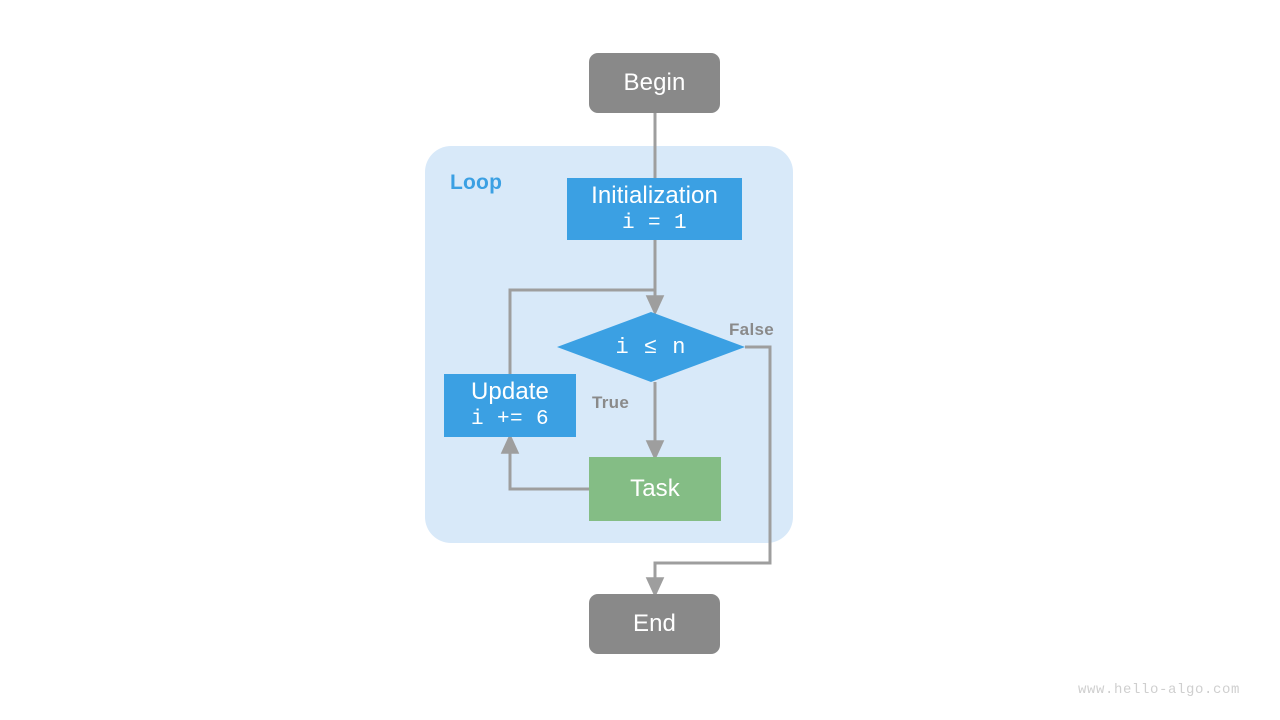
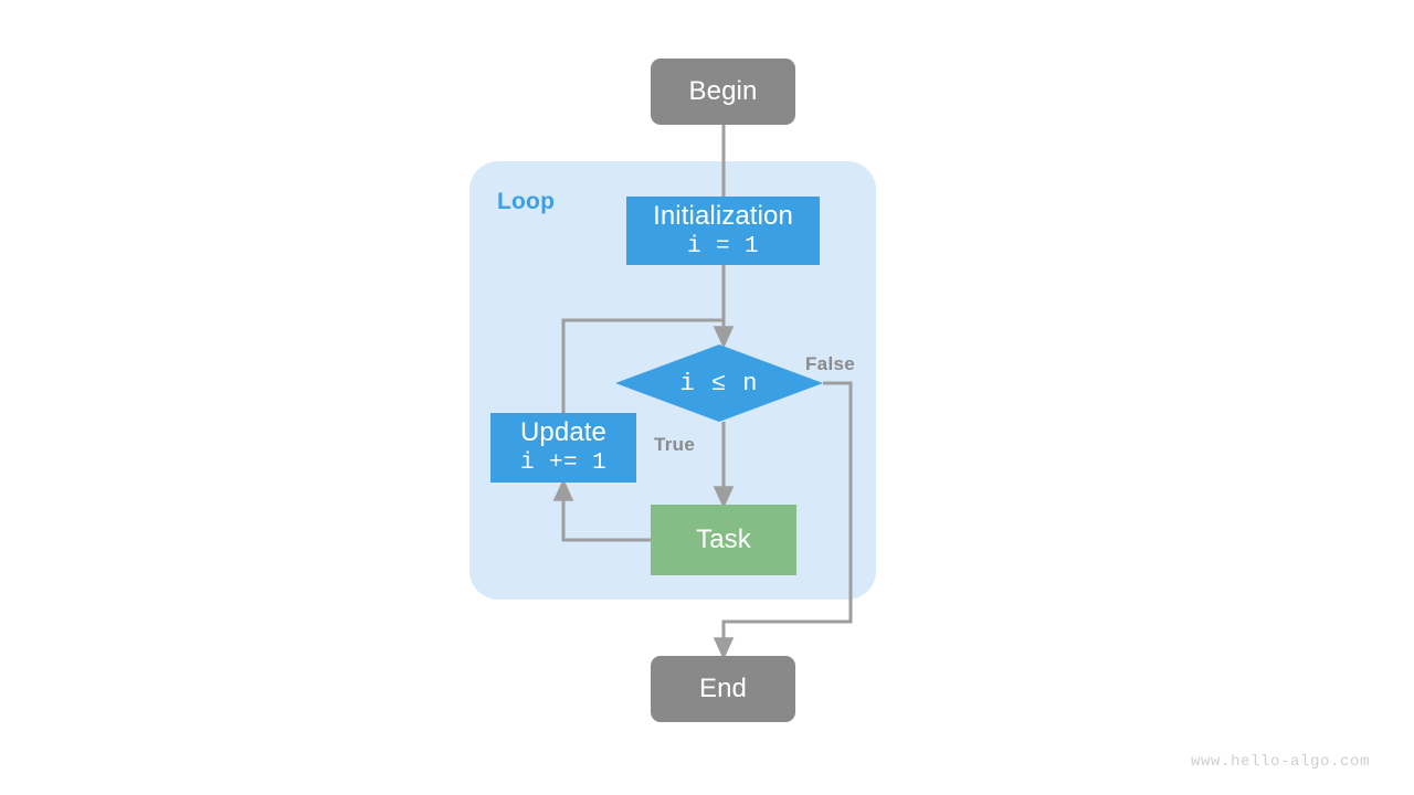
  Loop
  i ≤ n
  Begin
  Initialization
  i = 1
  Update
- i += 6
+ i += 1
  Task
  End
  True
  False
  www.hello-algo.com
